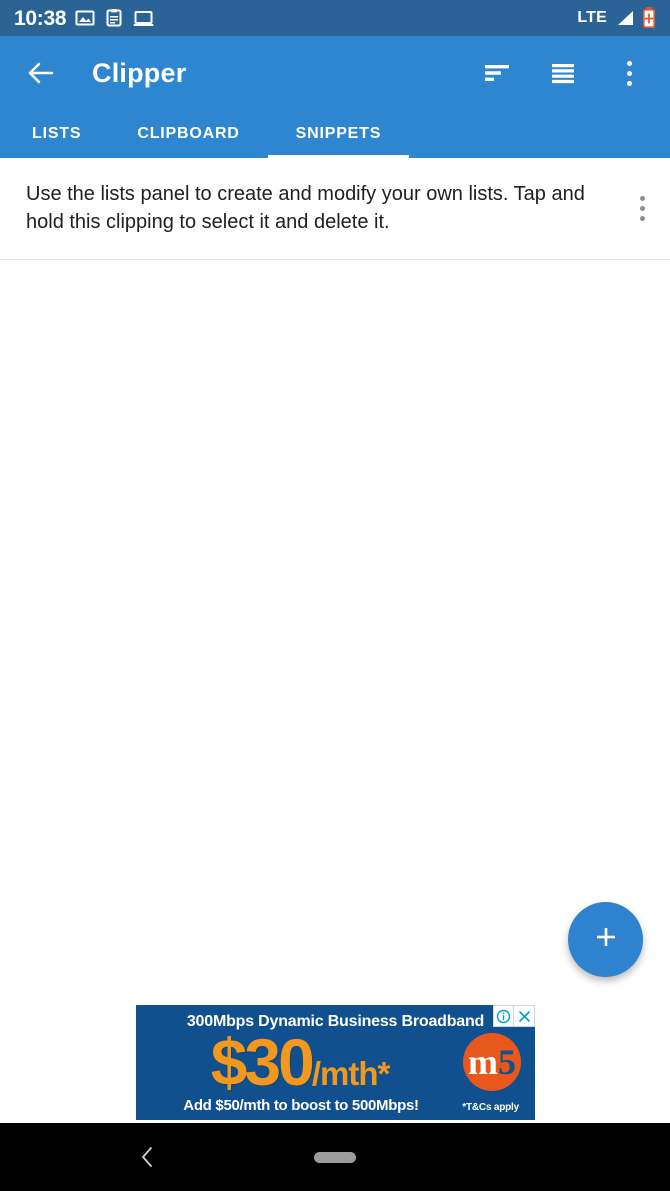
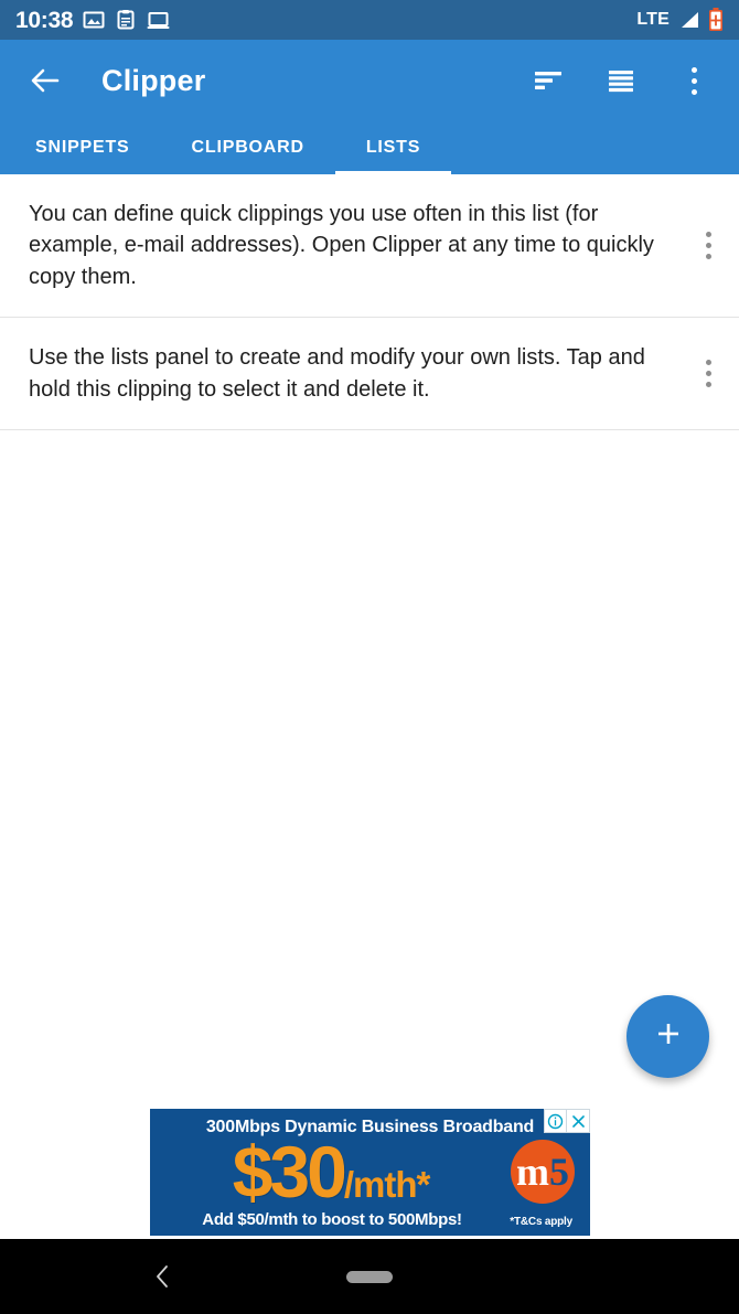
  10:38
  LTE
  Clipper
- LISTS
+ SNIPPETS
  CLIPBOARD
- SNIPPETS
+ LISTS
+ You can define quick clippings you use often in this list (for example, e-mail addresses). Open Clipper at any time to quickly copy them.
  Use the lists panel to create and modify your own lists. Tap and hold this clipping to select it and delete it.
  300Mbps Dynamic Business Broadband
  $30
  /mth*
  Add $50/mth to boost to 500Mbps!
  m5
  *T&Cs apply
